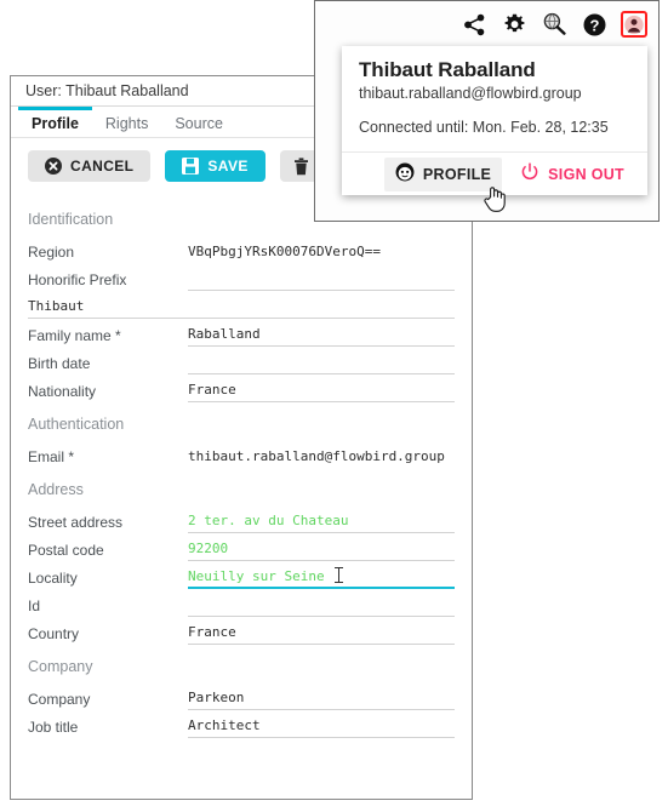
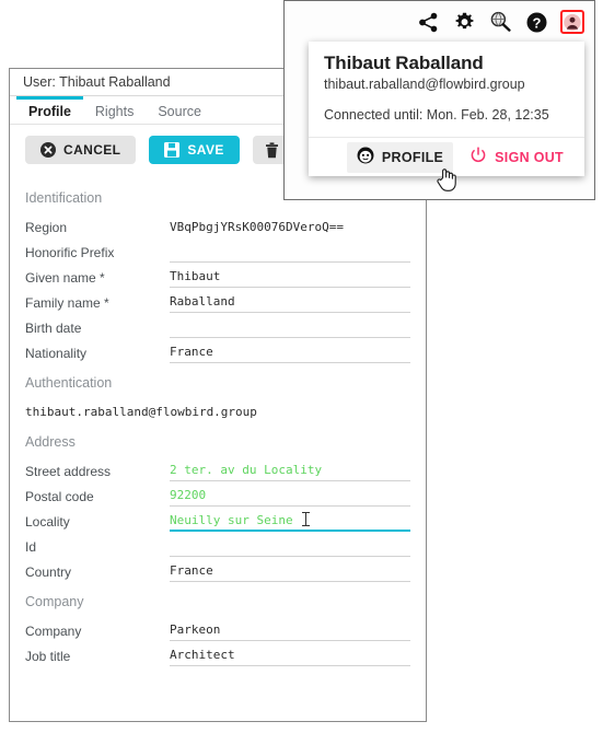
  User: Thibaut Raballand
  Profile
  Rights
  Source
  CANCEL
  SAVE
  Identification
  Region
  VBqPbgjYRsK00076DVeroQ==
  Honorific Prefix
+ Given name *
  Thibaut
  Family name *
  Raballand
  Birth date
  Nationality
  France
  Authentication
- Email *
  thibaut.raballand@flowbird.group
  Address
  Street address
- 2 ter. av du Chateau
+ 2 ter. av du Locality
  Postal code
  92200
  Locality
  Neuilly sur Seine
  Id
  Country
  France
  Company
  Company
  Parkeon
  Job title
  Architect
  ?
  Thibaut Raballand
  thibaut.raballand@flowbird.group
  Connected until: Mon. Feb. 28, 12:35
  PROFILE
  SIGN OUT
